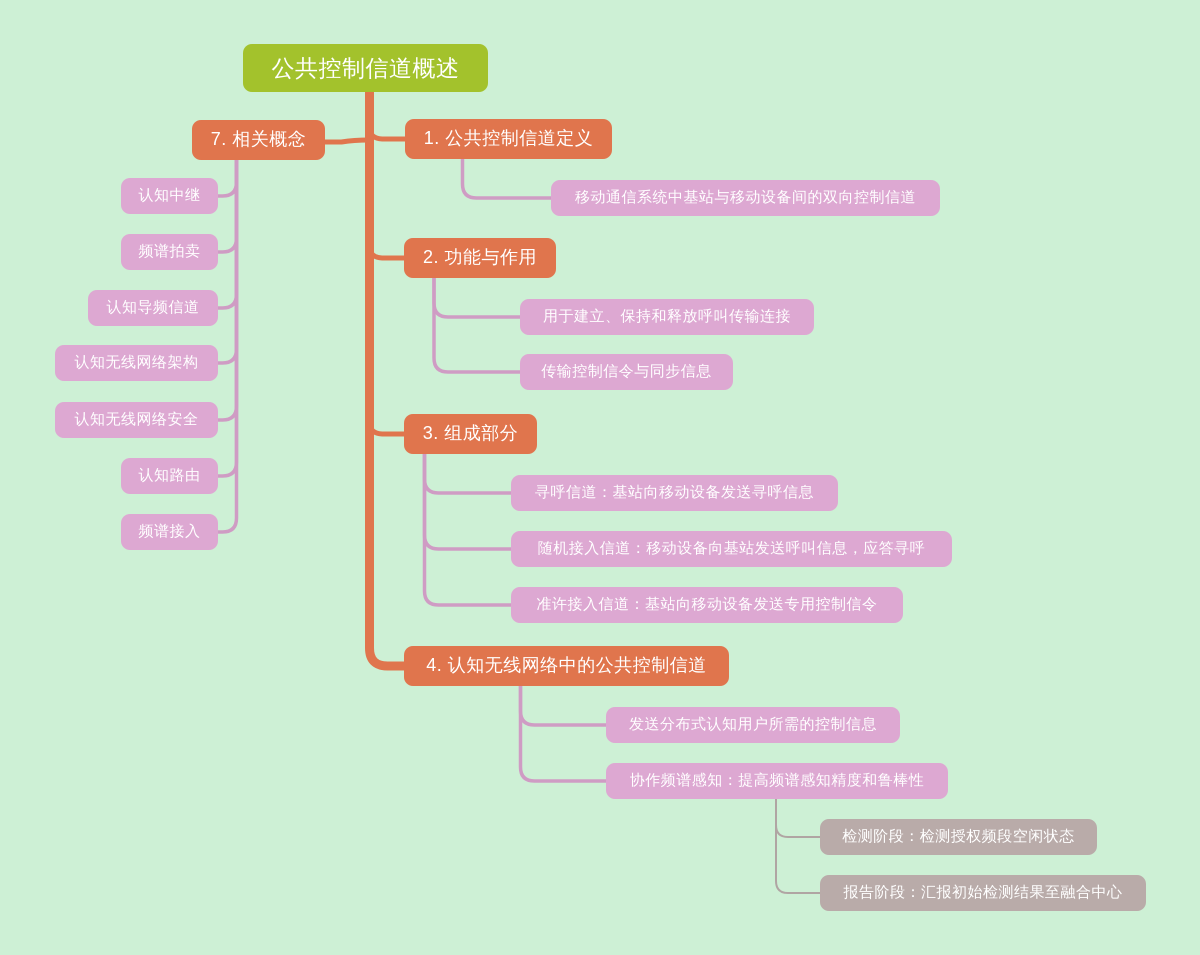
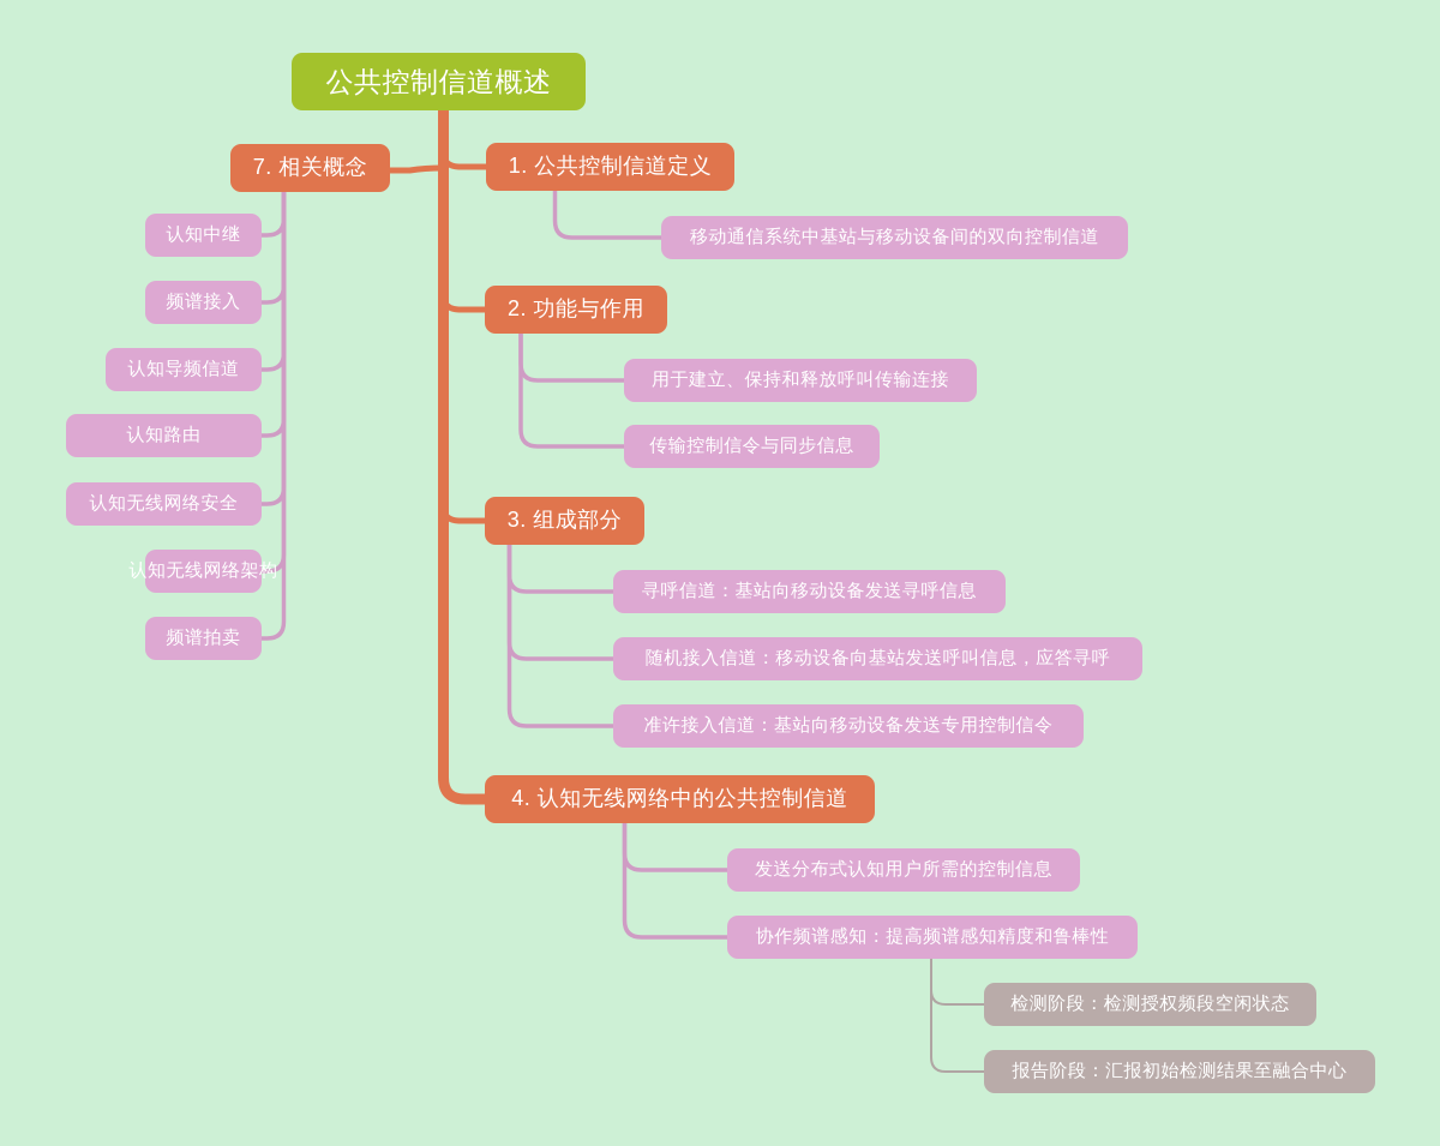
  7. 相关概念
  认知中继
- 频谱拍卖
+ 频谱接入
  认知导频信道
- 认知无线网络架构
+ 认知路由
  认知无线网络安全
- 认知路由
+ 认知无线网络架构
- 频谱接入
+ 频谱拍卖
  1. 公共控制信道定义
  移动通信系统中基站与移动设备间的双向控制信道
  2. 功能与作用
  用于建立、保持和释放呼叫传输连接
  传输控制信令与同步信息
  3. 组成部分
  寻呼信道：基站向移动设备发送寻呼信息
  随机接入信道：移动设备向基站发送呼叫信息，应答寻呼
  准许接入信道：基站向移动设备发送专用控制信令
  4. 认知无线网络中的公共控制信道
  发送分布式认知用户所需的控制信息
  协作频谱感知：提高频谱感知精度和鲁棒性
  检测阶段：检测授权频段空闲状态
  报告阶段：汇报初始检测结果至融合中心
  公共控制信道概述
